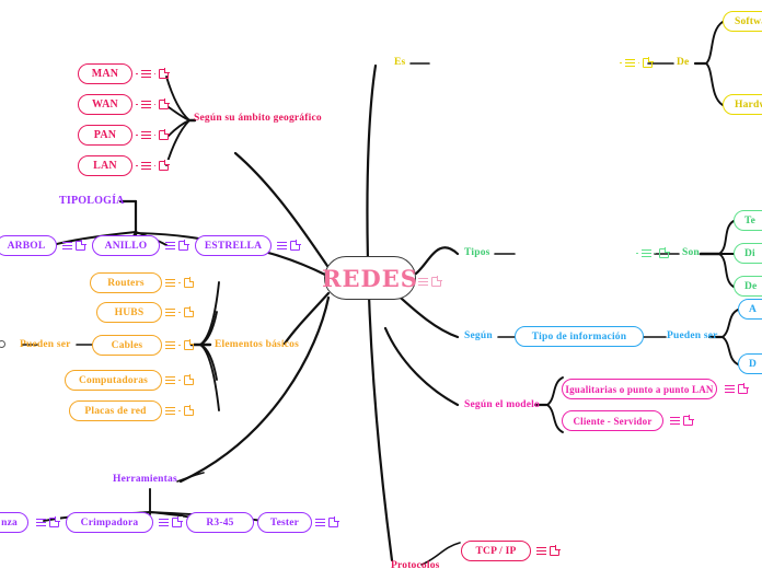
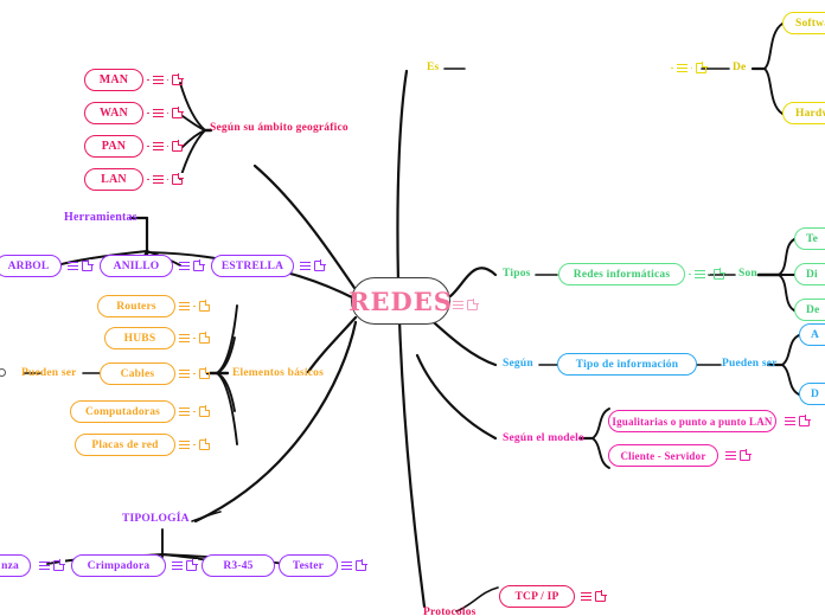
  REDES
  MAN
  WAN
  PAN
  LAN
  Según su ámbito geográfico
- TIPOLOGÍA
+ Herramientas
  ARBOL
  ANILLO
  ESTRELLA
  Pueden ser
  Routers
  HUBS
  Cables
  Computadoras
  Placas de red
  Elementos básicos
- Herramientas
+ TIPOLOGÍA
  nza
  Crimpadora
  R3-45
  Tester
  Es
  De
  Softw
  Hard
  Tipos
+ Redes informáticas
  Son
  Te
  Di
  De
  Según
  Tipo de información
  Pueden ser
  A
  D
  Según el modelo
  Igualitarias o punto a punto LAN
  Cliente - Servidor
  Protocolos
  TCP / IP
